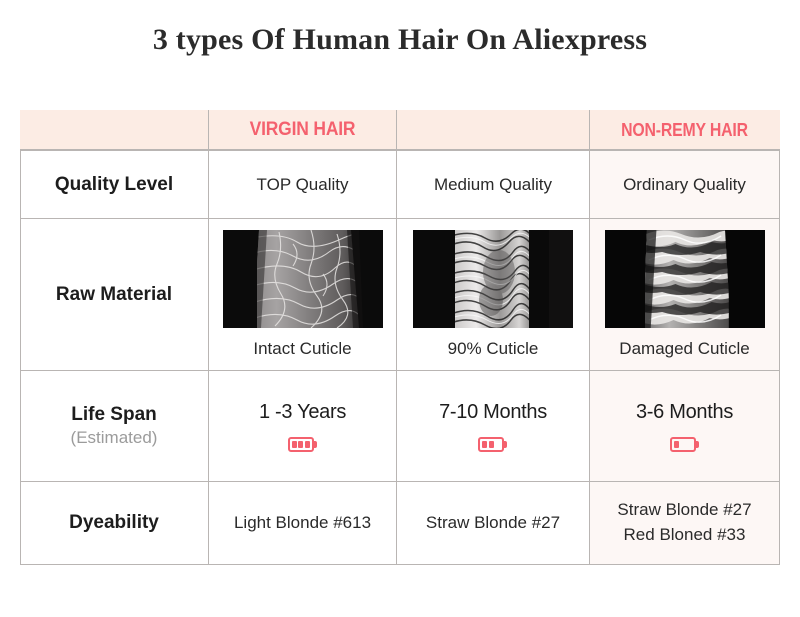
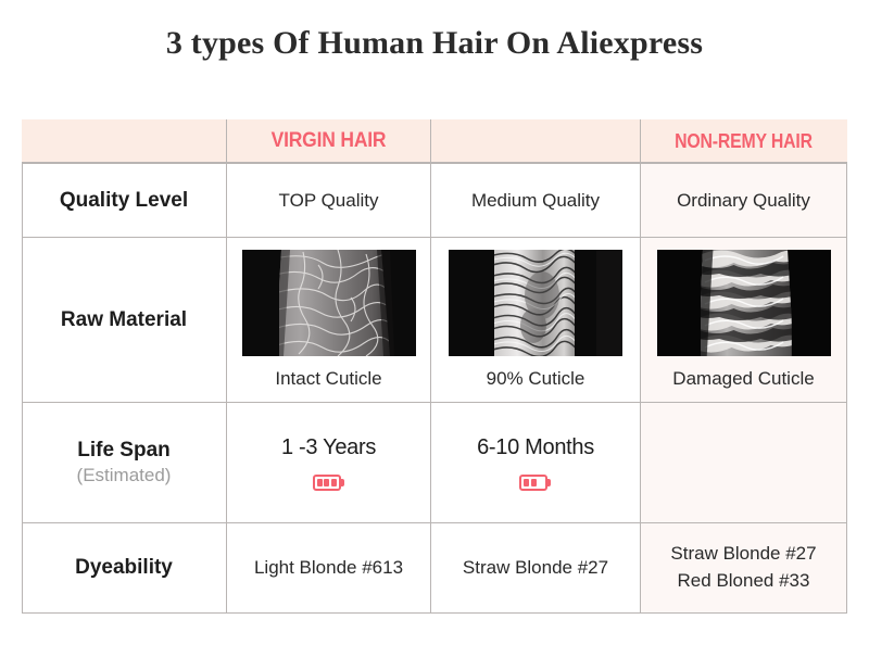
  3 types Of Human Hair On Aliexpress
  VIRGIN HAIR
  NON-REMY HAIR
  Quality Level
  TOP Quality
  Medium Quality
  Ordinary Quality
  Raw Material
  Intact Cuticle
  90% Cuticle
  Damaged Cuticle
  Life Span
  (Estimated)
  1 -3 Years
- 7-10 Months
+ 6-10 Months
- 3-6 Months
  Dyeability
  Light Blonde #613
  Straw Blonde #27
  Straw Blonde #27
  Red Bloned #33
